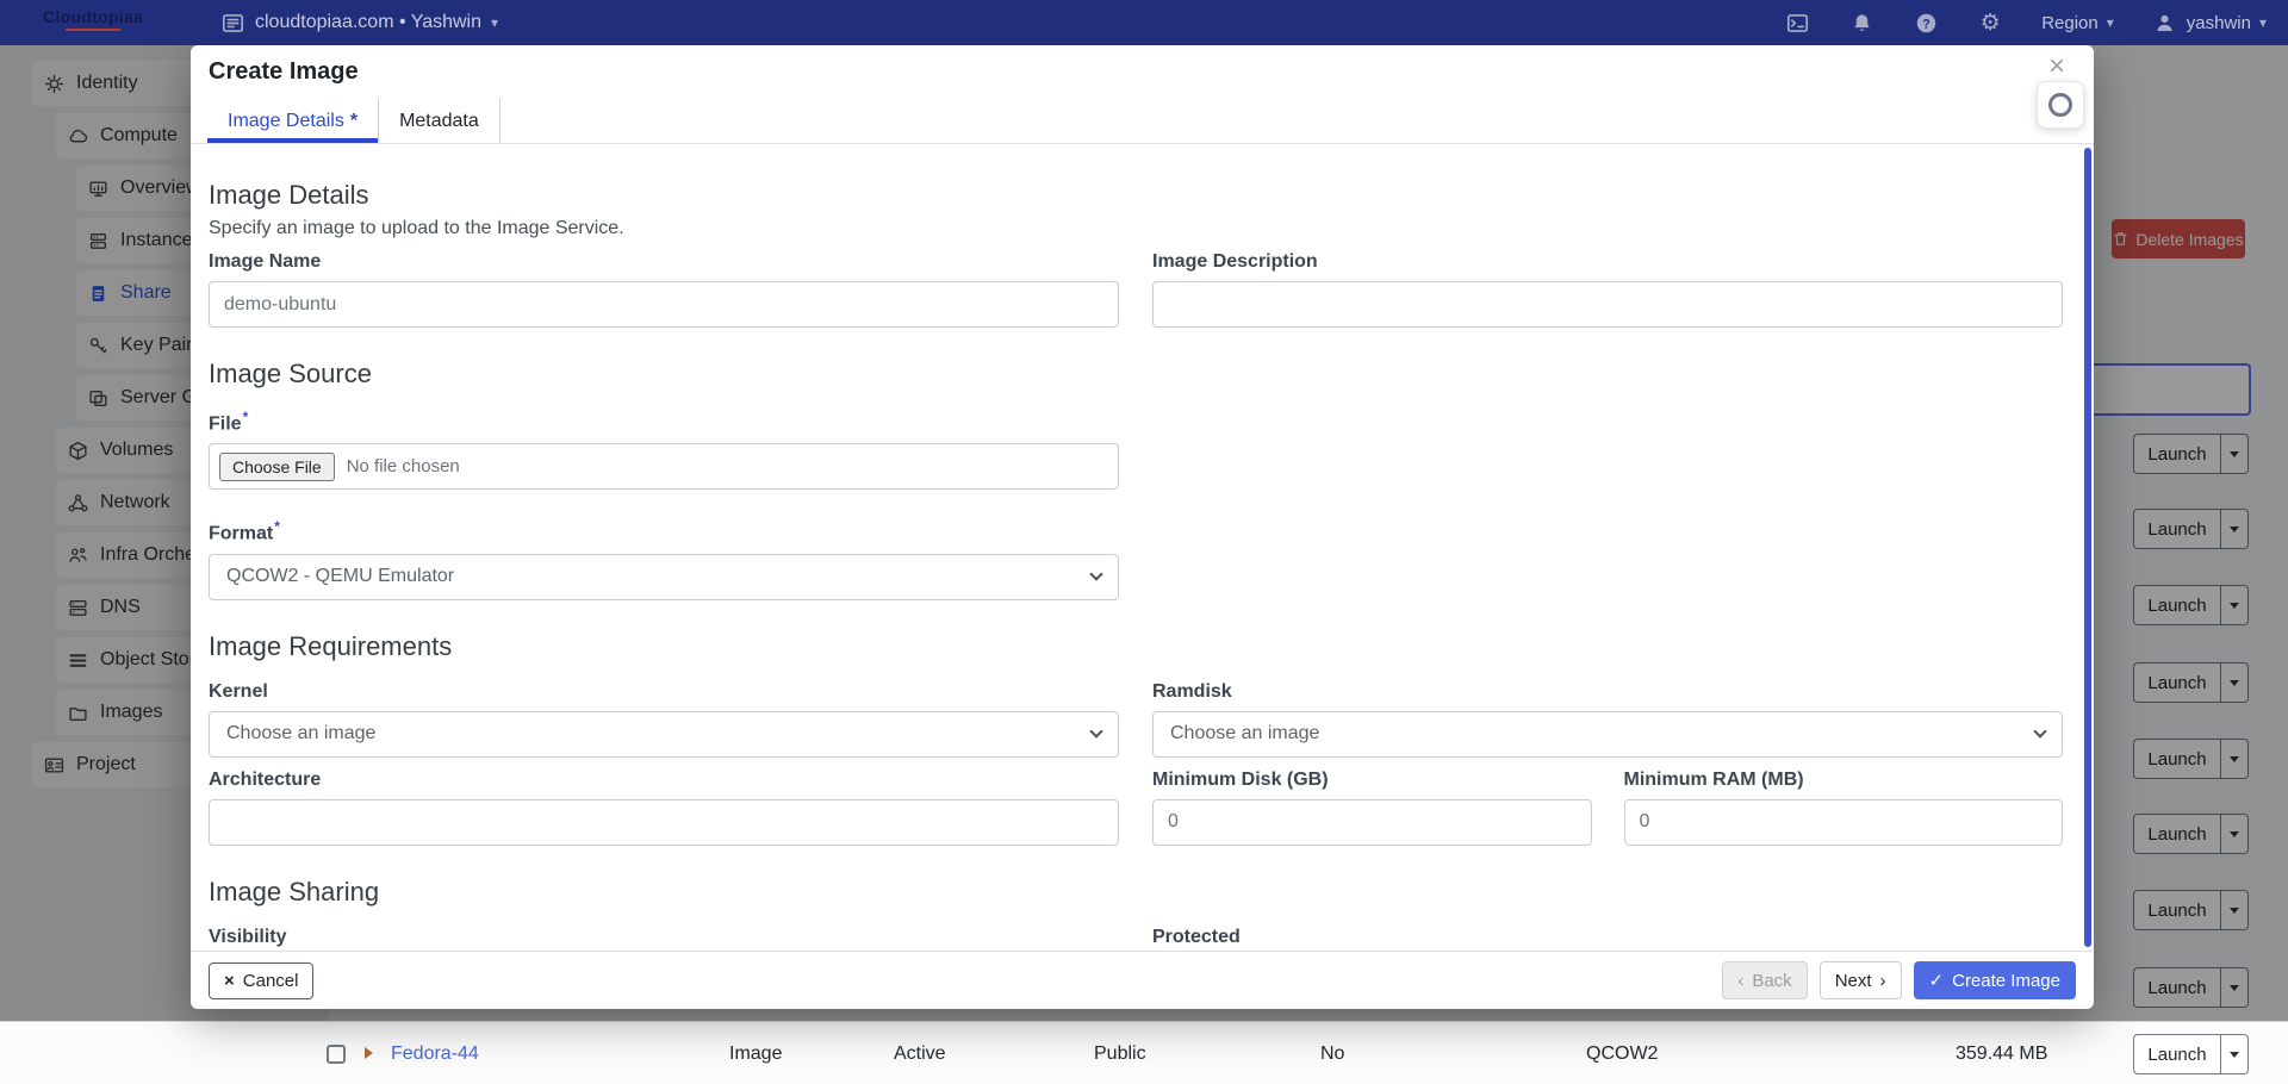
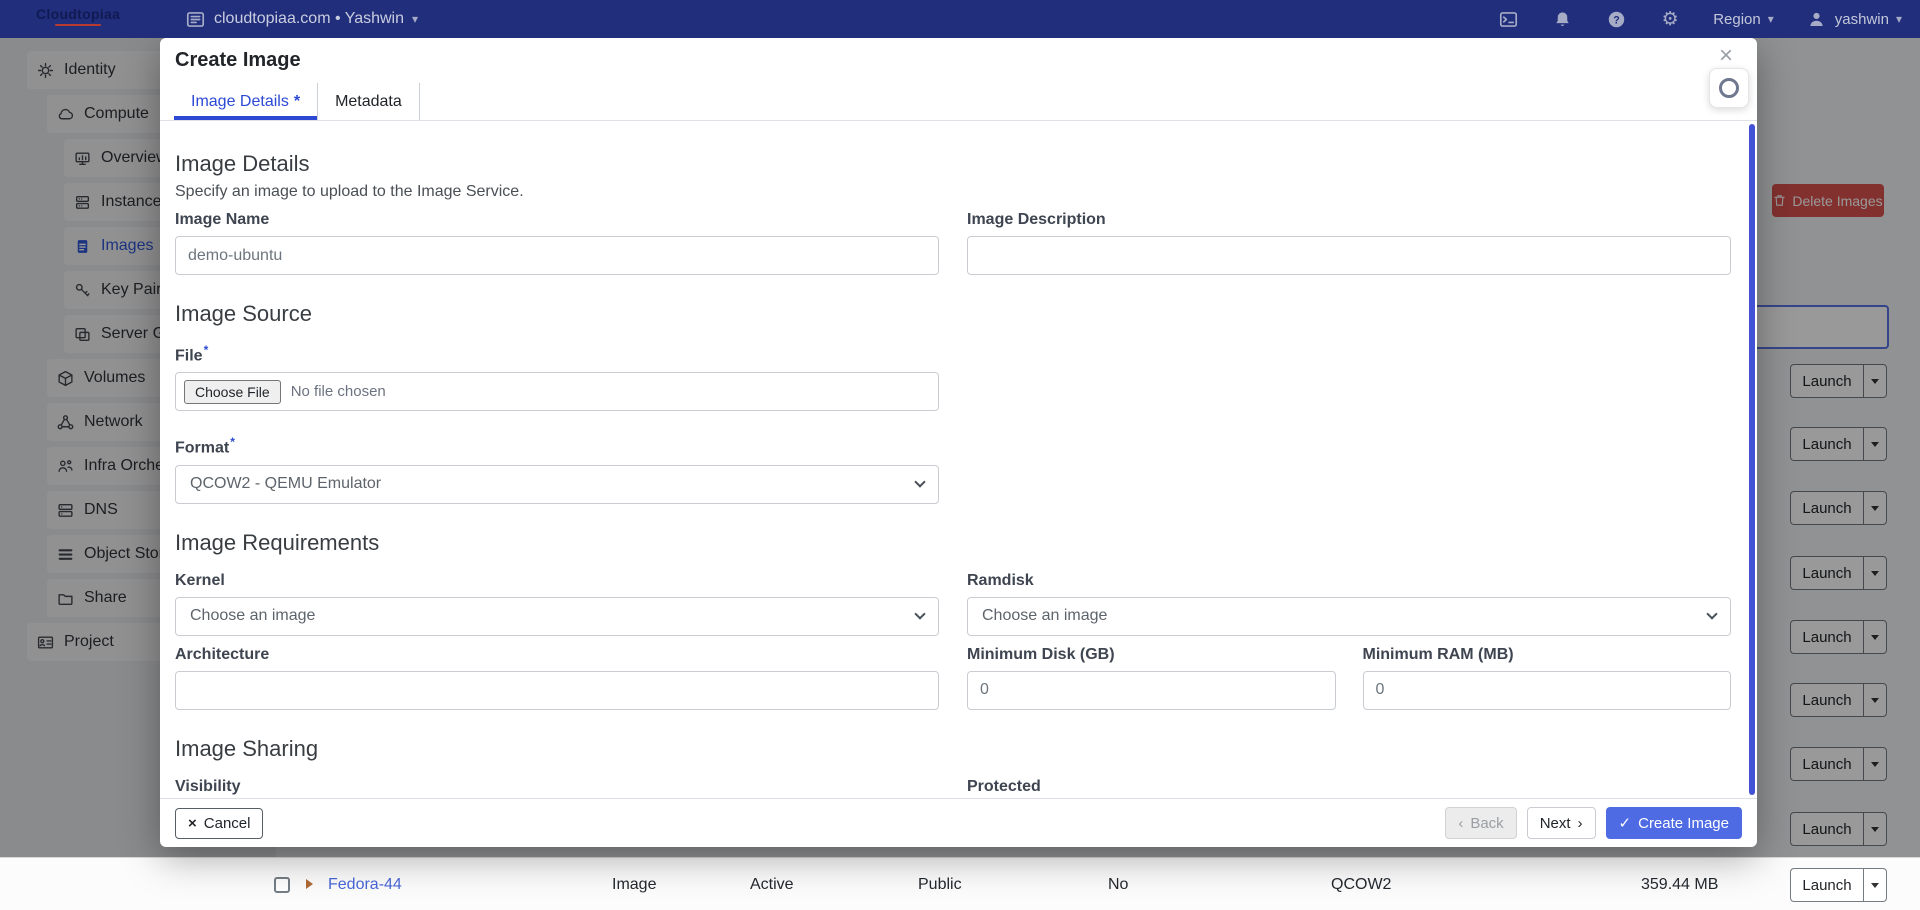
  Cloudtopiaa
  cloudtopiaa.com • Yashwin
  ▾
  ?
  ⚙
  Region
  ▾
  yashwin
  ▾
  Identity
  Compute
  Overvie
  Instance
- Share
+ Images
  Key Pair
  Volumes
  Network
  DNS
- Images
+ Share
  Project
  Delete Images
  Launch
  Launch
  Launch
  Launch
  Launch
  Launch
  Launch
  Launch
  Fedora-44
  Image
  Active
  Public
  No
  QCOW2
  359.44 MB
  Launch
  Create Image
  ×
  Image Details
  *
  Metadata
  Image Details
  Specify an image to upload to the Image Service.
  Image Name
  demo-ubuntu
  Image Description
  Image Source
  File*
  Choose File
  No file chosen
  Format*
  QCOW2 - QEMU Emulator
  Image Requirements
  Kernel
  Choose an image
  Ramdisk
  Choose an image
  Architecture
  Minimum Disk (GB)
  0
  Minimum RAM (MB)
  0
  Image Sharing
  Visibility
  Protected
  ×
  Cancel
  ‹
  Back
  Next
  ›
  ✓
  Create Image
